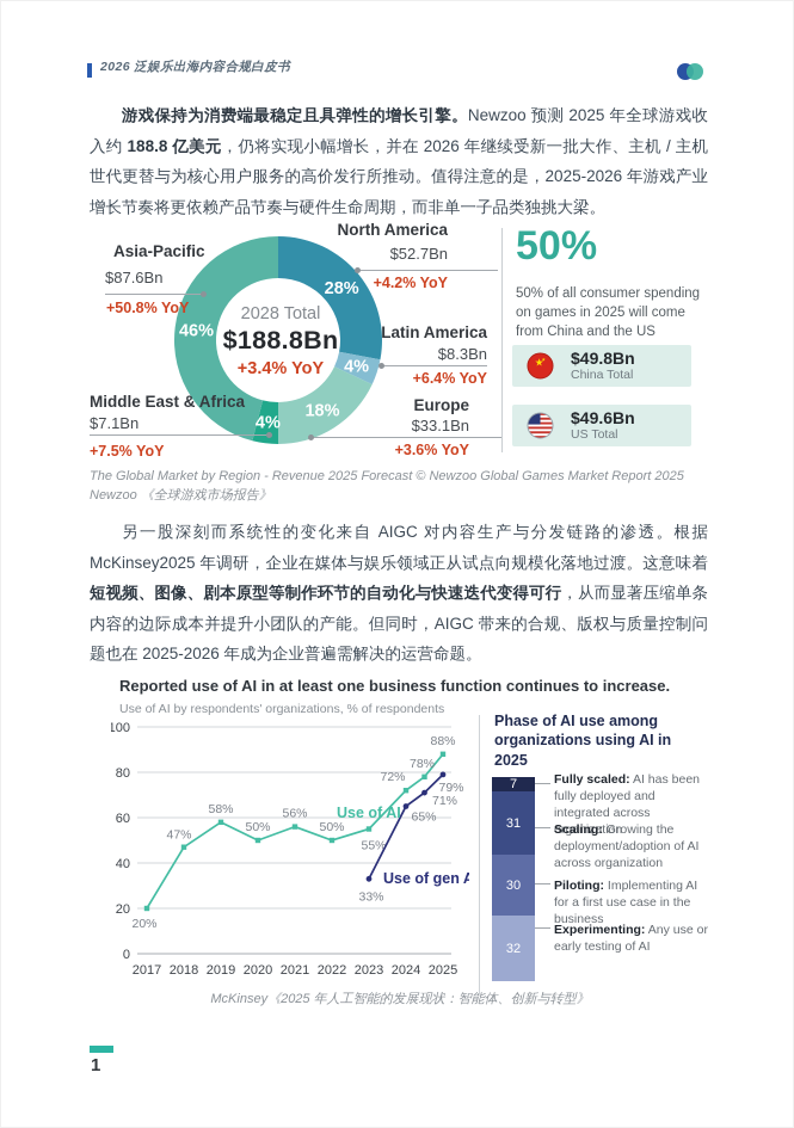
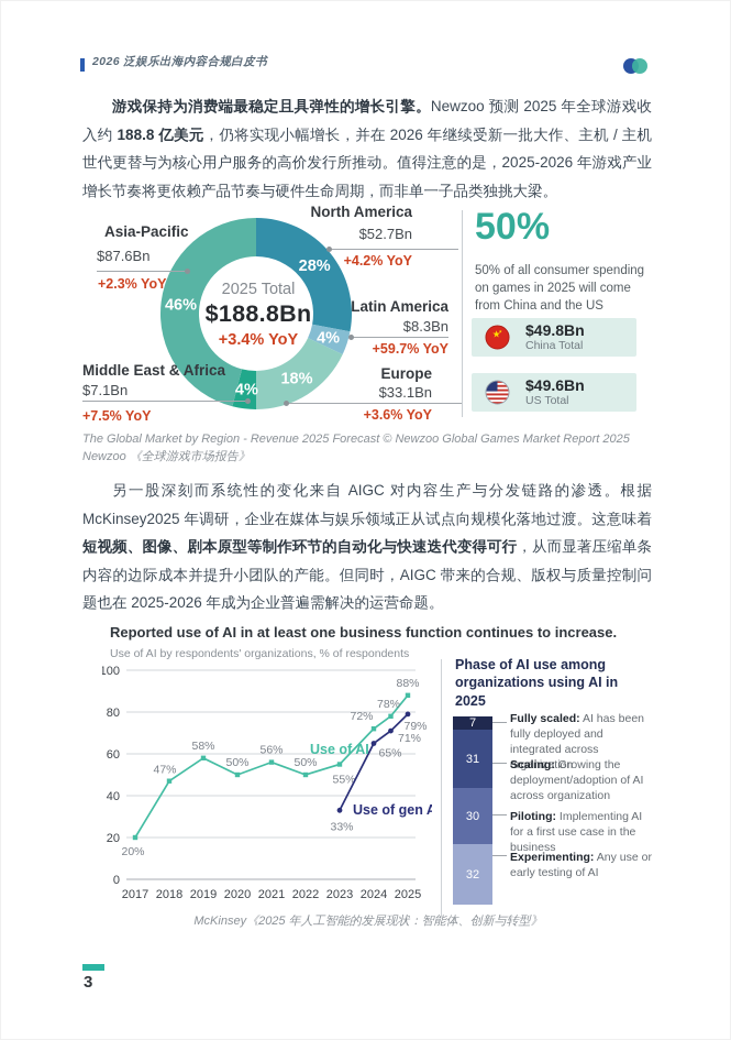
  2026 泛娱乐出海内容合规白皮书
  游戏保持为消费端最稳定且具弹性的增长引擎。Newzoo 预测 2025 年全球游戏收入约 188.8 亿美元，仍将实现小幅增长，并在 2026 年继续受新一批大作、主机 / 主机世代更替与为核心用户服务的高价发行所推动。值得注意的是，2025-2026 年游戏产业增长节奏将更依赖产品节奏与硬件生命周期，而非单一子品类独挑大梁。
  28%
  4%
  18%
  4%
  46%
- 2028 Total
+ 2025 Total
  $188.8Bn
  +3.4% YoY
  Asia-Pacific
  $87.6Bn
- +50.8% YoY
+ +2.3% YoY
  North America
  $52.7Bn
  +4.2% YoY
  Latin America
  $8.3Bn
- +6.4% YoY
+ +59.7% YoY
  Europe
  $33.1Bn
  +3.6% YoY
  Middle East & Africa
  $7.1Bn
  +7.5% YoY
  50%
  50% of all consumer spending on games in 2025 will come from China and the US
  ★
  $49.8Bn
  China Total
  $49.6Bn
  US Total
  The Global Market by Region - Revenue 2025 Forecast © Newzoo Global Games Market Report 2025 Newzoo 《全球游戏市场报告》
  另一股深刻而系统性的变化来自 AIGC 对内容生产与分发链路的渗透。根据 McKinsey2025 年调研，企业在媒体与娱乐领域正从试点向规模化落地过渡。这意味着短视频、图像、剧本原型等制作环节的自动化与快速迭代变得可行，从而显著压缩单条内容的边际成本并提升小团队的产能。但同时，AIGC 带来的合规、版权与质量控制问题也在 2025-2026 年成为企业普遍需解决的运营命题。
  Reported use of AI in at least one business function continues to increase.
  Use of AI by respondents' organizations, % of respondents
  0
  20
  40
  60
  80
  100
  2017
  2018
  2019
  2020
  2021
  2022
  2023
  2024
  2025
  20%
  47%
  58%
  50%
  56%
  50%
  55%
  72%
  78%
  88%
  33%
  65%
  71%
  79%
  Use of AI
  Use of gen A
  Phase of AI use among organizations using AI in 2025
  7
  31
  30
  32
  Fully scaled: AI has been fully deployed and integrated across organization
  Scaling: Growing the deployment/adoption of AI across organization
  Piloting: Implementing AI for a first use case in the business
  Experimenting: Any use or early testing of AI
  McKinsey《2025 年人工智能的发展现状：智能体、创新与转型》
- 1
+ 3
